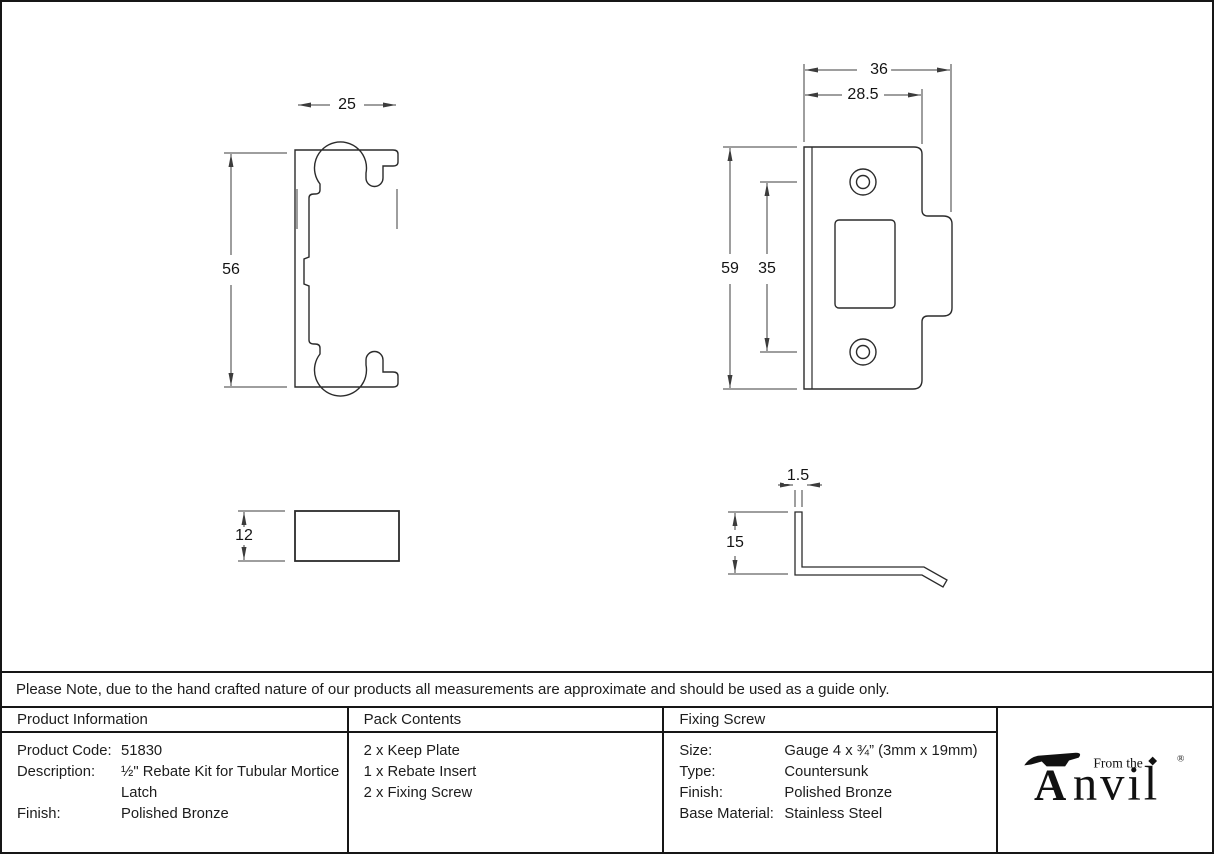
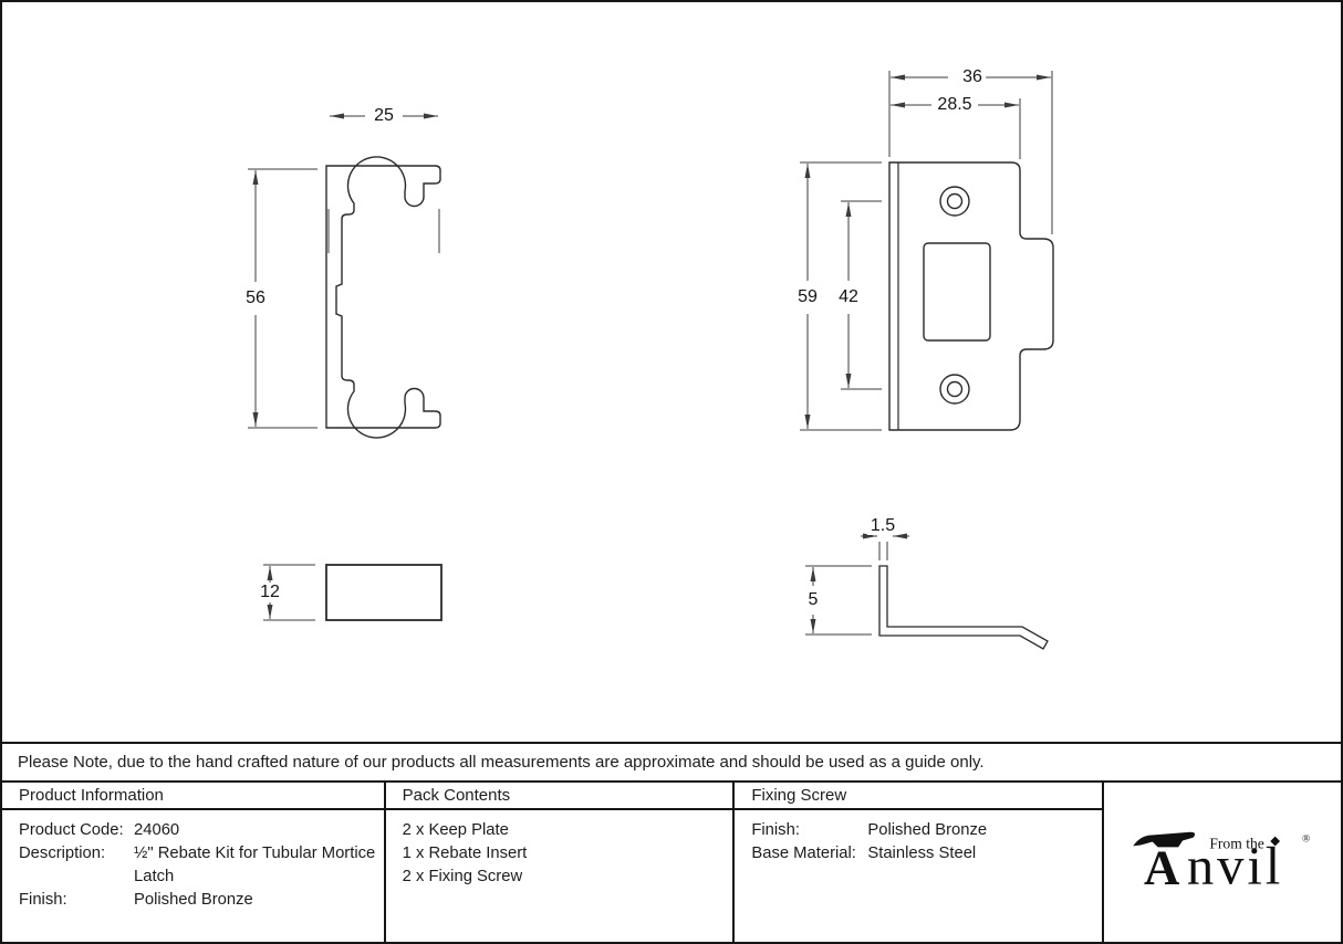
  25
  56
  36
  28.5
  59
- 35
+ 42
  12
  1.5
- 15
+ 5
  Please Note, due to the hand crafted nature of our products all measurements are approximate and should be used as a guide only.
  Product Information
  Product Code:
- 51830
+ 24060
  Description:
  ½" Rebate Kit for Tubular Mortice Latch
  Finish:
  Polished Bronze
  Pack Contents
  2 x Keep Plate
  1 x Rebate Insert
  2 x Fixing Screw
  Fixing Screw
- Size:
- Gauge 4 x ¾” (3mm x 19mm)
- Type:
- Countersunk
  Finish:
  Polished Bronze
  Base Material:
  Stainless Steel
  A
  nvil
  From the
  ®
